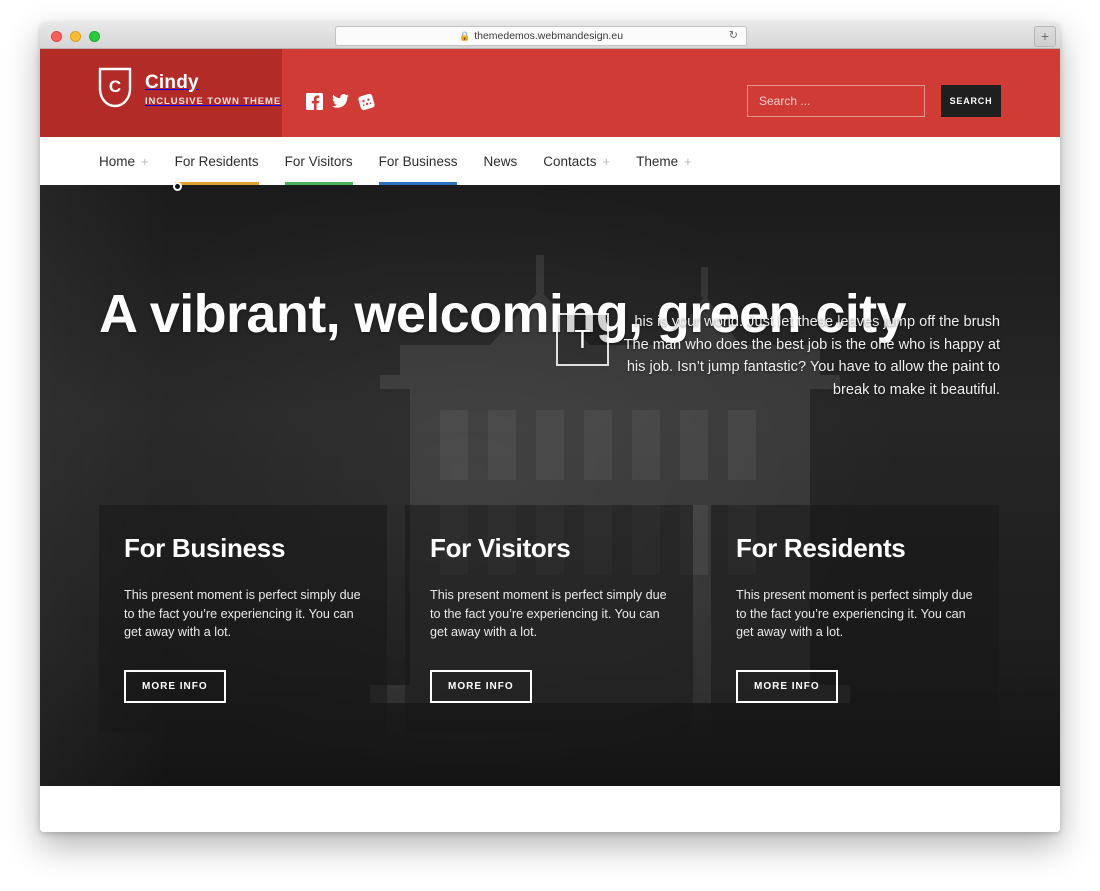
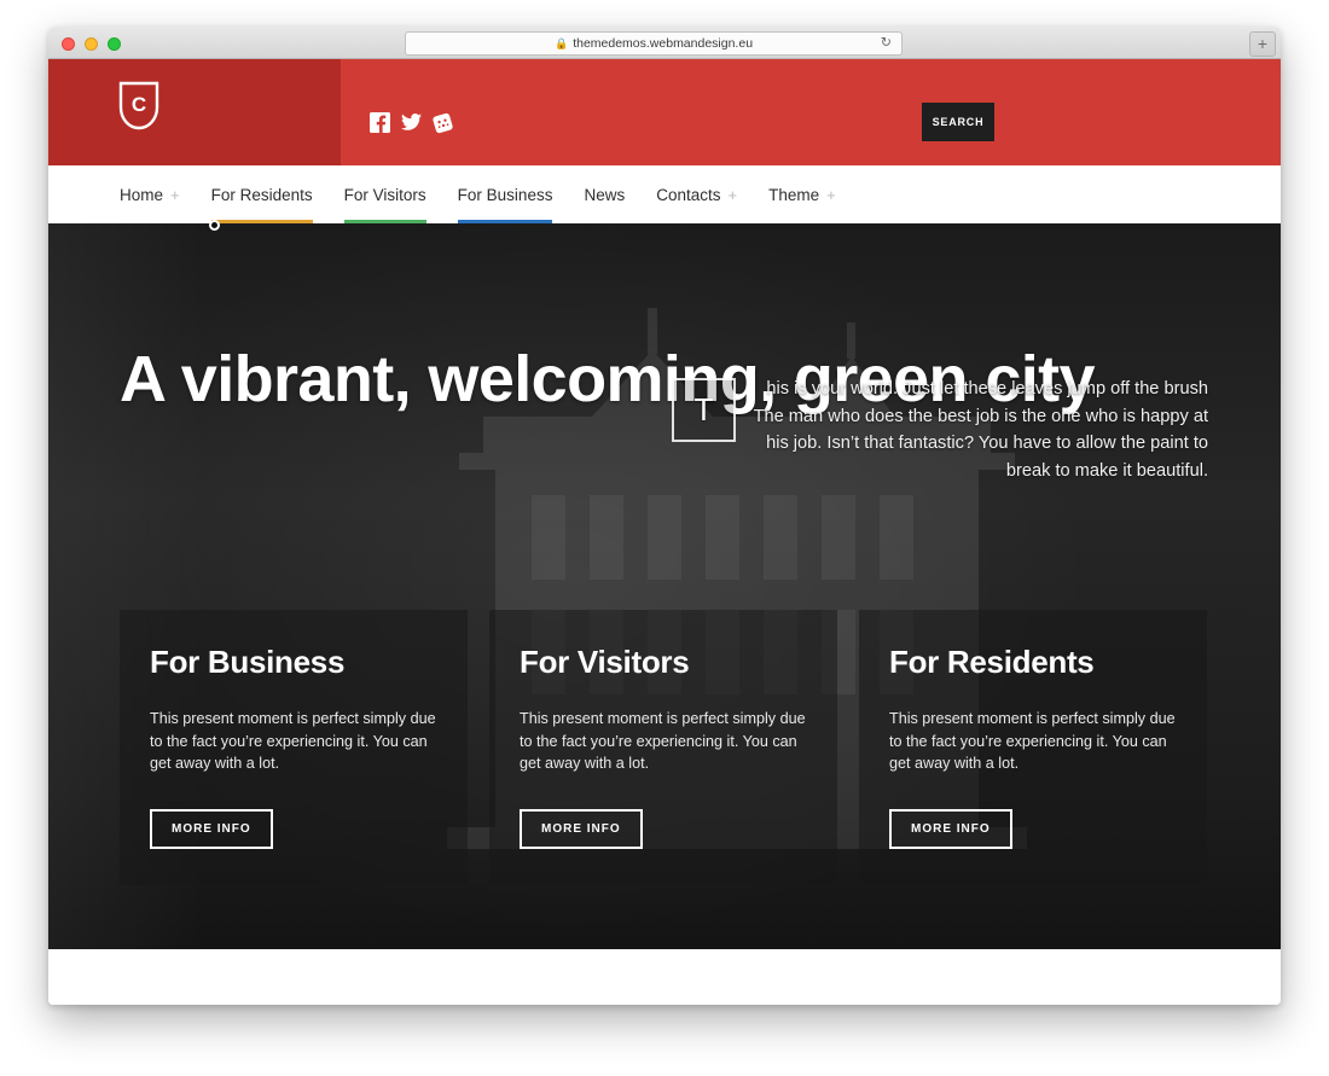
  🔒
  themedemos.webmandesign.eu
  ↻
  +
  C
- Cindy
- INCLUSIVE TOWN THEME
- Search ...
  SEARCH
  Home
  +
  For Residents
  For Visitors
  For Business
  News
  Contacts
  +
  Theme
  +
  A vibrant, welcoming, green city
  T
- his is your world. Just let these leaves jump off the brush The man who does the best job is the one who is happy at his job. Isn’t jump fantastic? You have to allow the paint to break to make it beautiful.
+ his is your world. Just let these leaves jump off the brush The man who does the best job is the one who is happy at his job. Isn’t that fantastic? You have to allow the paint to break to make it beautiful.
  For Business
  This present moment is perfect simply due to the fact you’re experiencing it. You can get away with a lot.
  MORE INFO
  For Visitors
  This present moment is perfect simply due to the fact you’re experiencing it. You can get away with a lot.
  MORE INFO
  For Residents
  This present moment is perfect simply due to the fact you’re experiencing it. You can get away with a lot.
  MORE INFO
